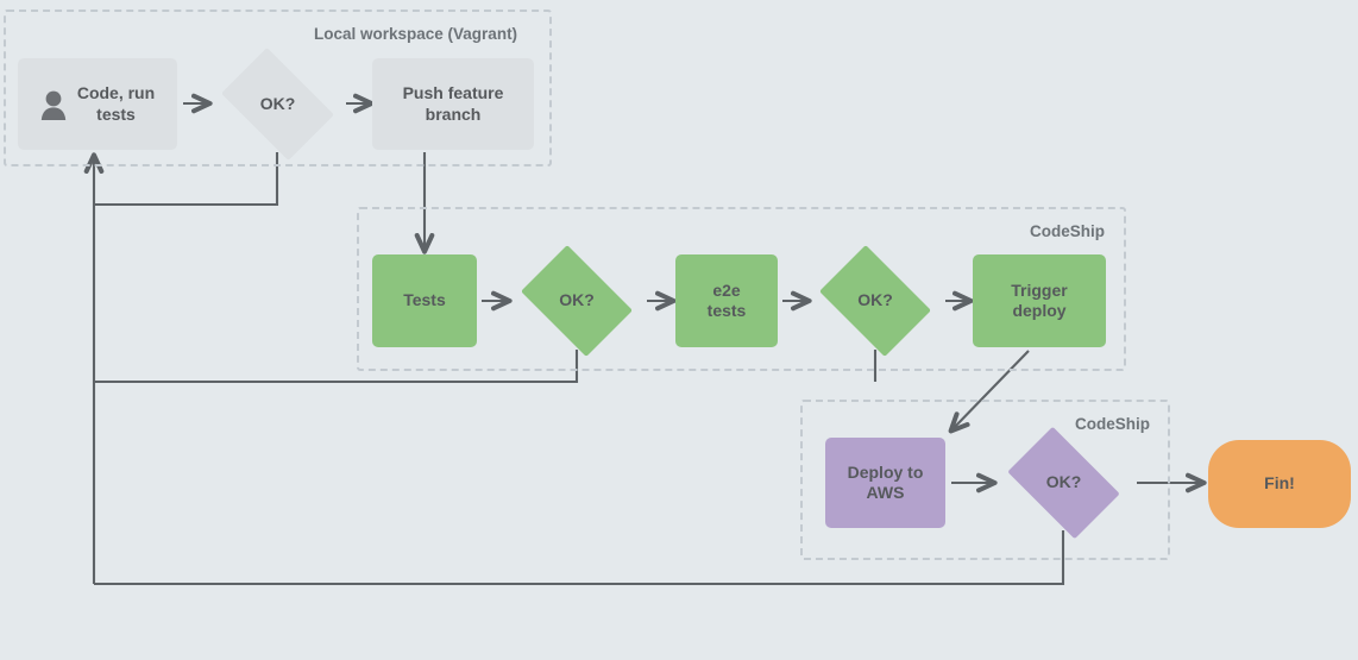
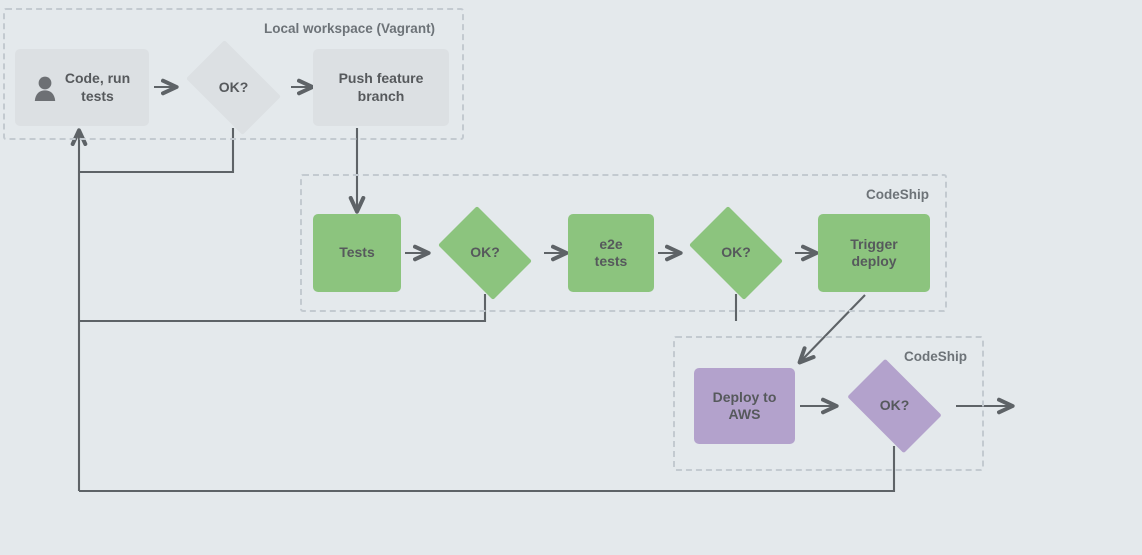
  Local workspace (Vagrant)
  CodeShip
  CodeShip
  Code, run
  tests
  OK?
  Push feature
  branch
  Tests
  OK?
  e2e
  tests
  OK?
  Trigger
  deploy
  Deploy to
  AWS
  OK?
- Fin!
